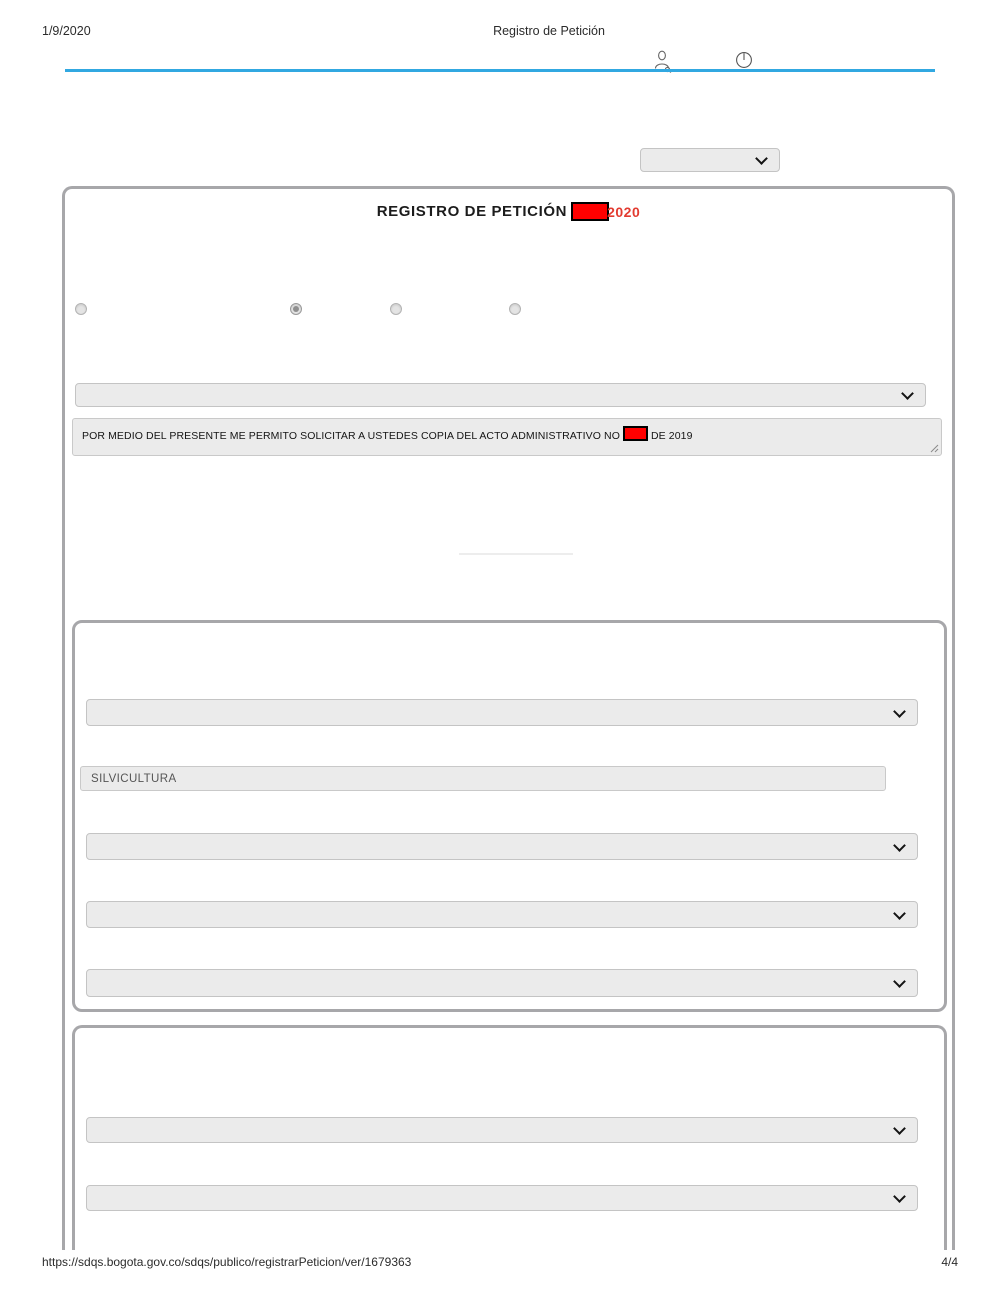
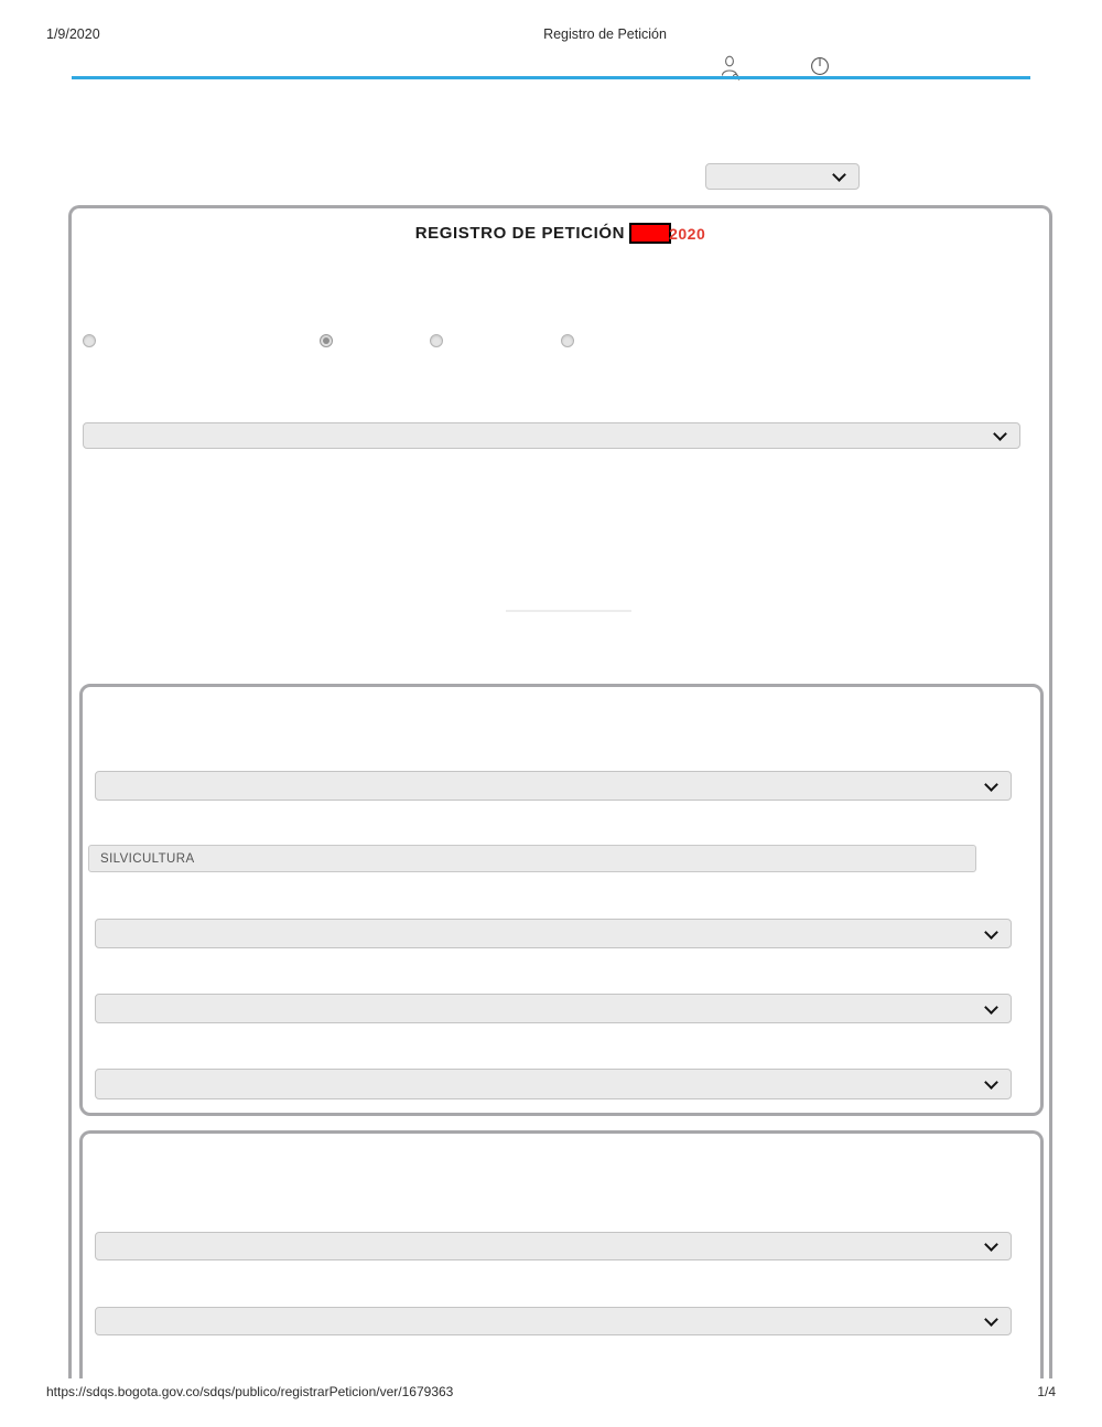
  1/9/2020
  Registro de Petición
  REGISTRO DE PETICIÓN
  2020
- POR MEDIO DEL PRESENTE ME PERMITO SOLICITAR A USTEDES COPIA DEL ACTO ADMINISTRATIVO NO DE 2019
  SILVICULTURA
  https://sdqs.bogota.gov.co/sdqs/publico/registrarPeticion/ver/1679363
- 4/4
+ 1/4
